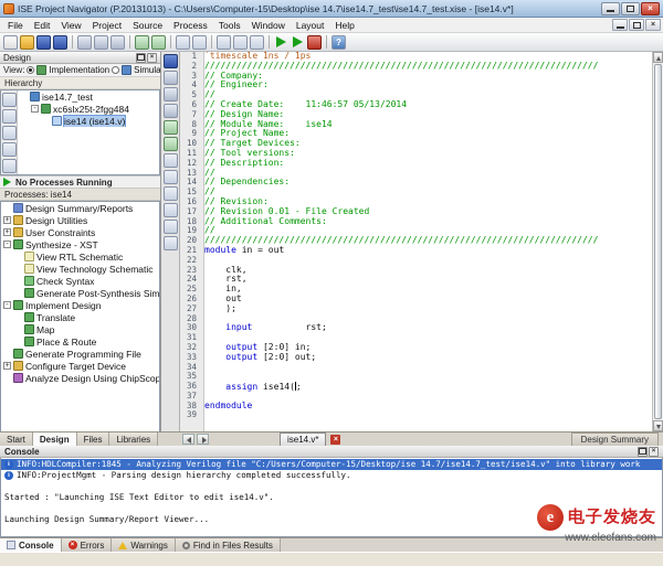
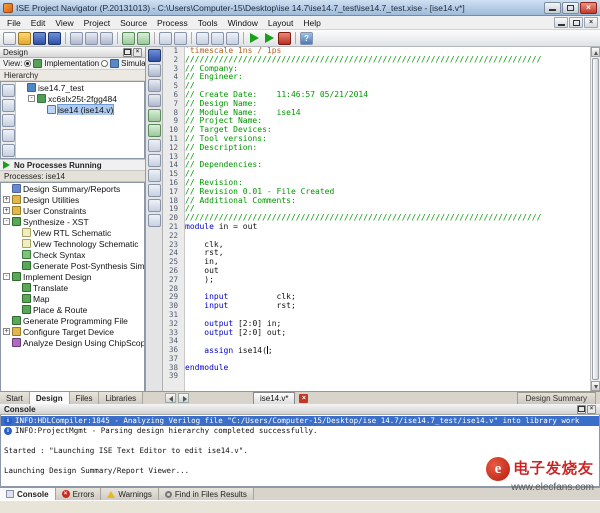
  ISE Project Navigator (P.20131013) - C:\Users\Computer-15\Desktop\ise 14.7\ise14.7_test\ise14.7_test.xise - [ise14.v*]
  ×
  File
  Edit
  View
  Project
  Source
  Process
  Tools
  Window
  Layout
  Help
  ?
  Design
  View:
  Implementation
  Hierarchy
  ise14.7_test
  xc6slx25t-2fgg484
  ise14 (ise14.v)
  No Processes Running
  Processes: ise14
  Design Summary/Reports
  Design Utilities
  User Constraints
  Synthesize - XST
  View RTL Schematic
  View Technology Schematic
  Check Syntax
  Implement Design
  Translate
  Map
  Place & Route
  Generate Programming File
  Configure Target Device
  Analyze Design Using ChipScop
  1
  `timescale 1ns / 1ps
  2
  //////////////////////////////////////////////////////////////////////////
  3
  // Company:
  4
  // Engineer:
  5
  //
  6
- // Create Date: 11:46:57 05/13/2014
+ // Create Date: 11:46:57 05/21/2014
  7
  // Design Name:
  8
  // Module Name: ise14
  9
  // Project Name:
  10
  // Target Devices:
  11
  // Tool versions:
  12
  // Description:
  13
  //
  14
  // Dependencies:
  15
  //
  16
  // Revision:
  17
  // Revision 0.01 - File Created
  18
  // Additional Comments:
  19
  //
  20
  //////////////////////////////////////////////////////////////////////////
  21
  module in = out
  22
  23
  clk,
  24
  rst,
  25
  in,
  26
  out
  27
  );
  28
+ 29
+ input clk;
  30
  input rst;
  31
  32
  output [2:0] in;
  33
  output [2:0] out;
  34
- 35
  36
  assign ise14(;
  37
  38
  endmodule
  39
  Start
  Design
  Files
  Libraries
  ise14.v*
  Design Summary
  Console
  INFO:HDLCompiler:1845 - Analyzing Verilog file "C:/Users/Computer-15/Desktop/ise 14.7/ise14.7_test/ise14.v" into library work
  INFO:ProjectMgmt - Parsing design hierarchy completed successfully.
  Started : "Launching ISE Text Editor to edit ise14.v".
  Launching Design Summary/Report Viewer...
  Console
  Errors
  Warnings
  Find in Files Results
  e
  电子发烧友
  www.elecfans.com
